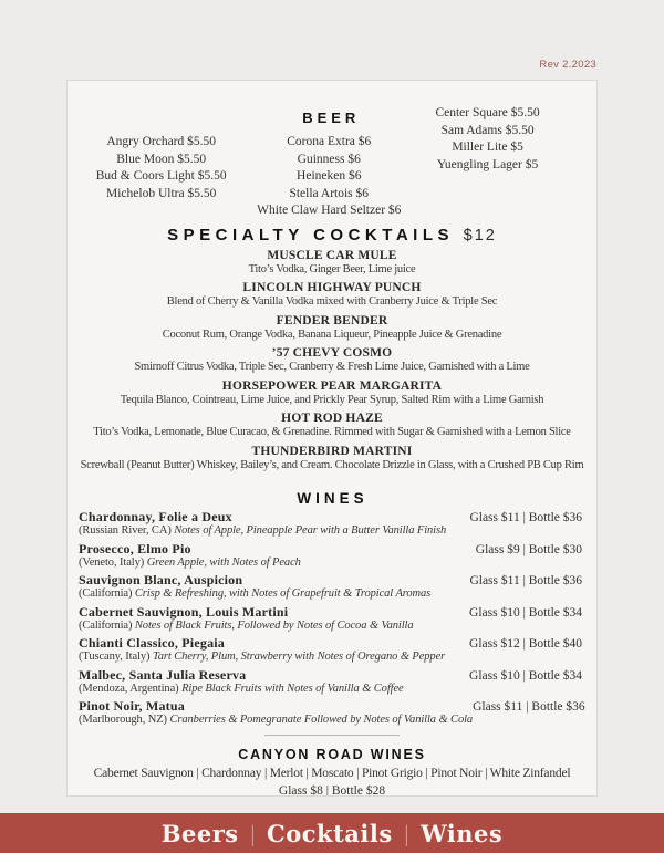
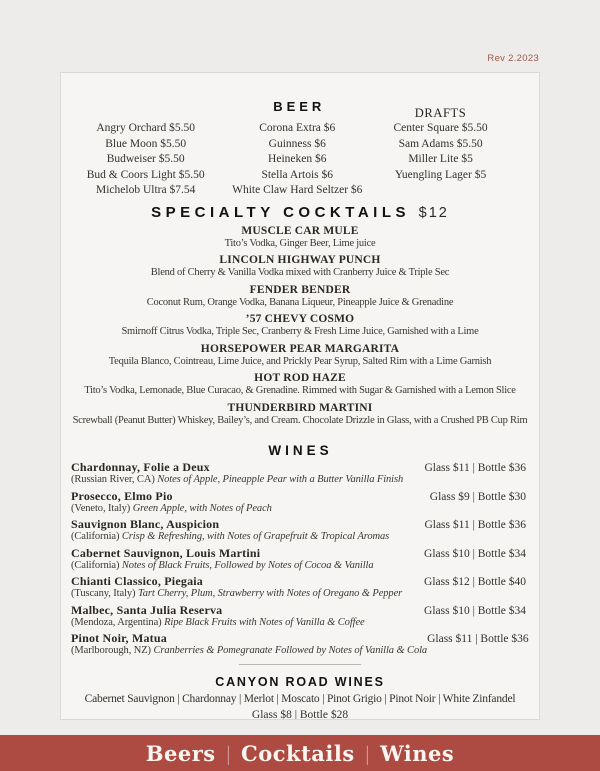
  Rev 2.2023
  Angry Orchard $5.50
  Blue Moon $5.50
+ Budweiser $5.50
  Bud & Coors Light $5.50
- Michelob Ultra $5.50
+ Michelob Ultra $7.54
  BEER
  Corona Extra $6
  Guinness $6
  Heineken $6
  Stella Artois $6
  White Claw Hard Seltzer $6
+ DRAFTS
  Center Square $5.50
  Sam Adams $5.50
  Miller Lite $5
  Yuengling Lager $5
  SPECIALTY COCKTAILS $12
  MUSCLE CAR MULE
  Tito’s Vodka, Ginger Beer, Lime juice
  LINCOLN HIGHWAY PUNCH
  Blend of Cherry & Vanilla Vodka mixed with Cranberry Juice & Triple Sec
  FENDER BENDER
  Coconut Rum, Orange Vodka, Banana Liqueur, Pineapple Juice & Grenadine
  ’57 CHEVY COSMO
  Smirnoff Citrus Vodka, Triple Sec, Cranberry & Fresh Lime Juice, Garnished with a Lime
  HORSEPOWER PEAR MARGARITA
  Tequila Blanco, Cointreau, Lime Juice, and Prickly Pear Syrup, Salted Rim with a Lime Garnish
  HOT ROD HAZE
  Tito’s Vodka, Lemonade, Blue Curacao, & Grenadine. Rimmed with Sugar & Garnished with a Lemon Slice
  THUNDERBIRD MARTINI
  Screwball (Peanut Butter) Whiskey, Bailey’s, and Cream. Chocolate Drizzle in Glass, with a Crushed PB Cup Rim
  WINES
  Chardonnay, Folie a Deux
  (Russian River, CA) Notes of Apple, Pineapple Pear with a Butter Vanilla Finish
  Glass $11 | Bottle $36
  Prosecco, Elmo Pio
  (Veneto, Italy) Green Apple, with Notes of Peach
  Glass $9 | Bottle $30
  Sauvignon Blanc, Auspicion
  (California) Crisp & Refreshing, with Notes of Grapefruit & Tropical Aromas
  Glass $11 | Bottle $36
  Cabernet Sauvignon, Louis Martini
  (California) Notes of Black Fruits, Followed by Notes of Cocoa & Vanilla
  Glass $10 | Bottle $34
  Chianti Classico, Piegaia
  (Tuscany, Italy) Tart Cherry, Plum, Strawberry with Notes of Oregano & Pepper
  Glass $12 | Bottle $40
  Malbec, Santa Julia Reserva
  (Mendoza, Argentina) Ripe Black Fruits with Notes of Vanilla & Coffee
  Glass $10 | Bottle $34
  Pinot Noir, Matua
  (Marlborough, NZ) Cranberries & Pomegranate Followed by Notes of Vanilla & Cola
  Glass $11 | Bottle $36
  CANYON ROAD WINES
  Cabernet Sauvignon | Chardonnay | Merlot | Moscato | Pinot Grigio | Pinot Noir | White Zinfandel
  Glass $8 | Bottle $28
  Beers
  |
  Cocktails
  |
  Wines
